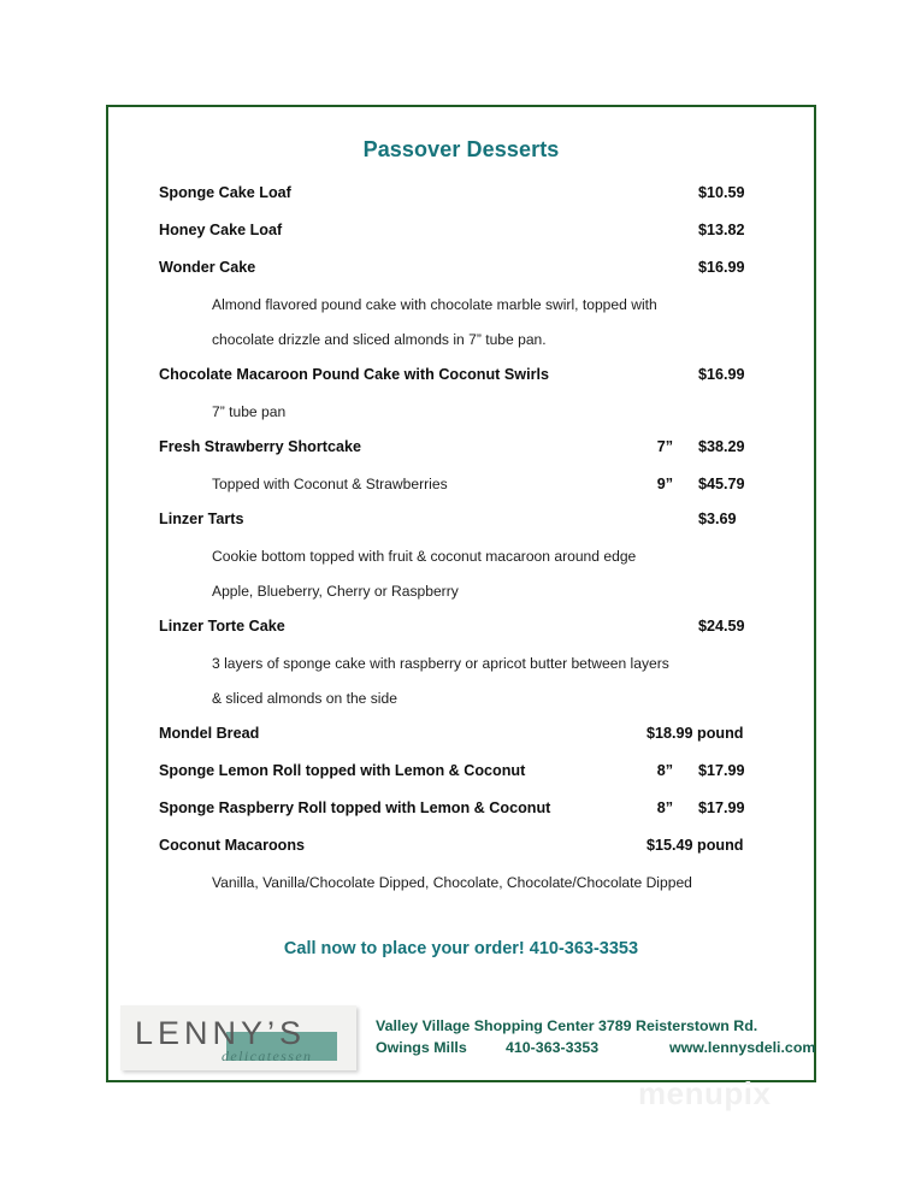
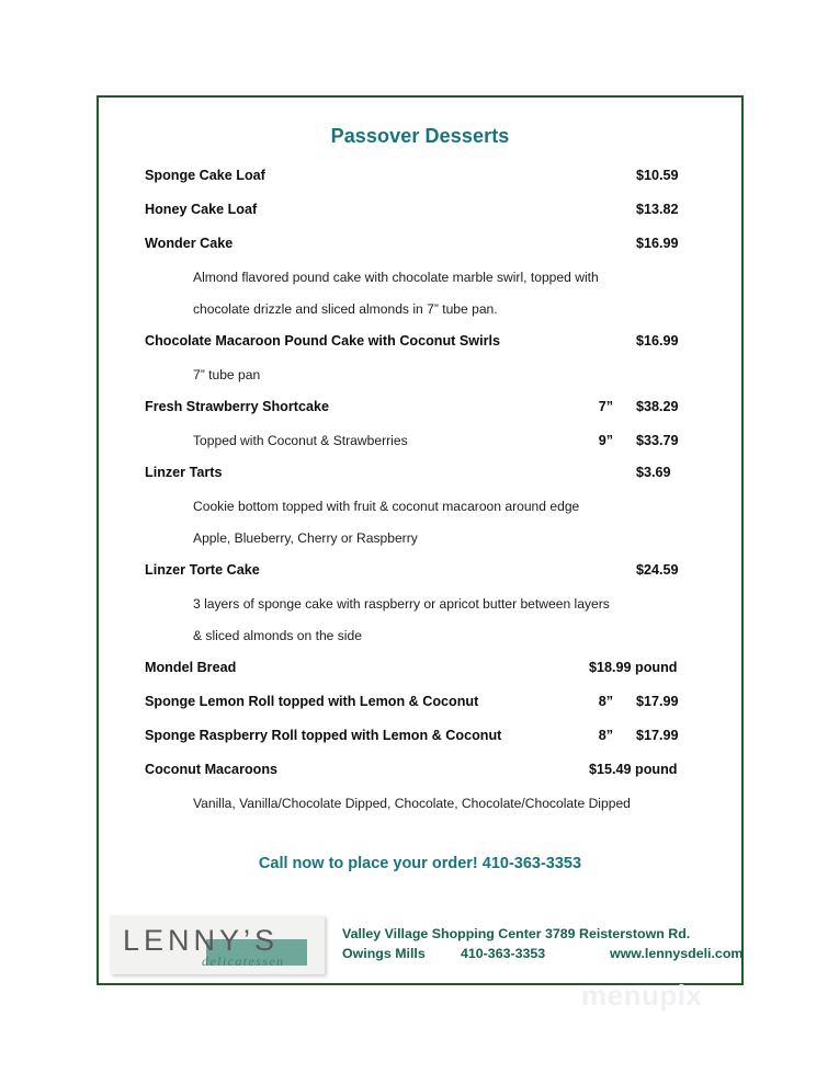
  Passover Desserts
  Sponge Cake Loaf
  $10.59
  Honey Cake Loaf
  $13.82
  Wonder Cake
  $16.99
  Almond flavored pound cake with chocolate marble swirl, topped with
  chocolate drizzle and sliced almonds in 7” tube pan.
  Chocolate Macaroon Pound Cake with Coconut Swirls
  $16.99
  7” tube pan
  Fresh Strawberry Shortcake
  7”
  $38.29
  Topped with Coconut & Strawberries
  9”
- $45.79
+ $33.79
  Linzer Tarts
  $3.69
  Cookie bottom topped with fruit & coconut macaroon around edge
  Apple, Blueberry, Cherry or Raspberry
  Linzer Torte Cake
  $24.59
  3 layers of sponge cake with raspberry or apricot butter between layers
  & sliced almonds on the side
  Mondel Bread
  $18.99 pound
  Sponge Lemon Roll topped with Lemon & Coconut
  8”
  $17.99
  Sponge Raspberry Roll topped with Lemon & Coconut
  8”
  $17.99
  Coconut Macaroons
  $15.49 pound
  Vanilla, Vanilla/Chocolate Dipped, Chocolate, Chocolate/Chocolate Dipped
  Call now to place your order! 410-363-3353
  LENNY’S
  delicatessen
  Valley Village Shopping Center 3789 Reisterstown Rd.
  Owings Mills
  410-363-3353
  www.lennysdeli.com
  menupix
